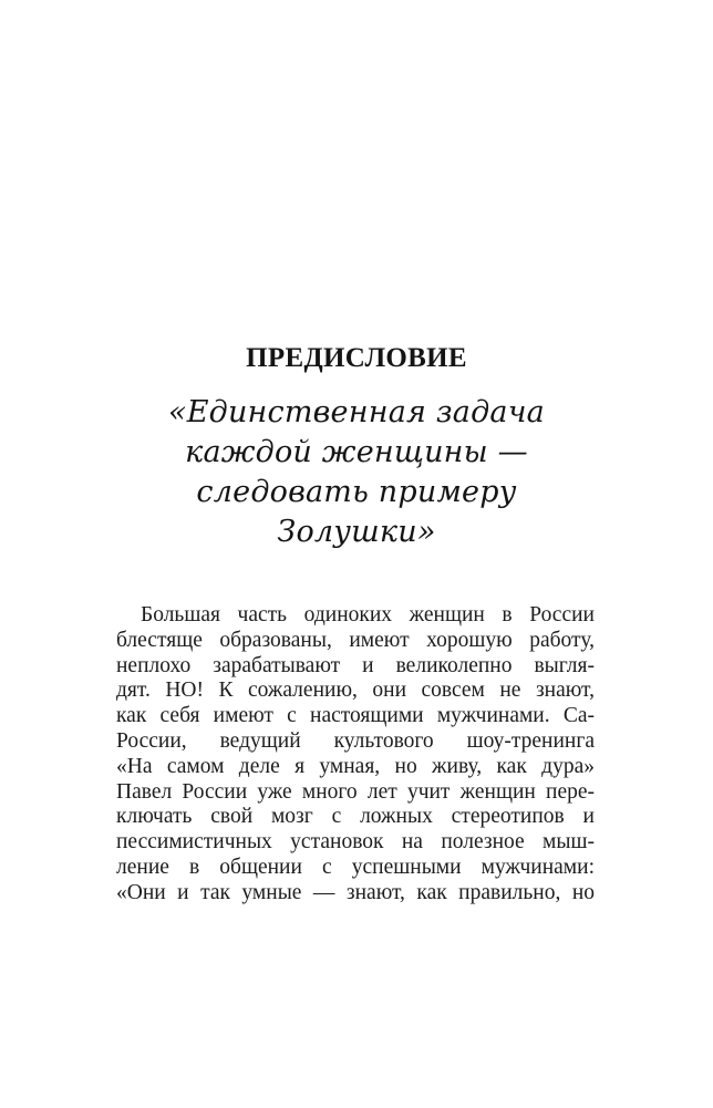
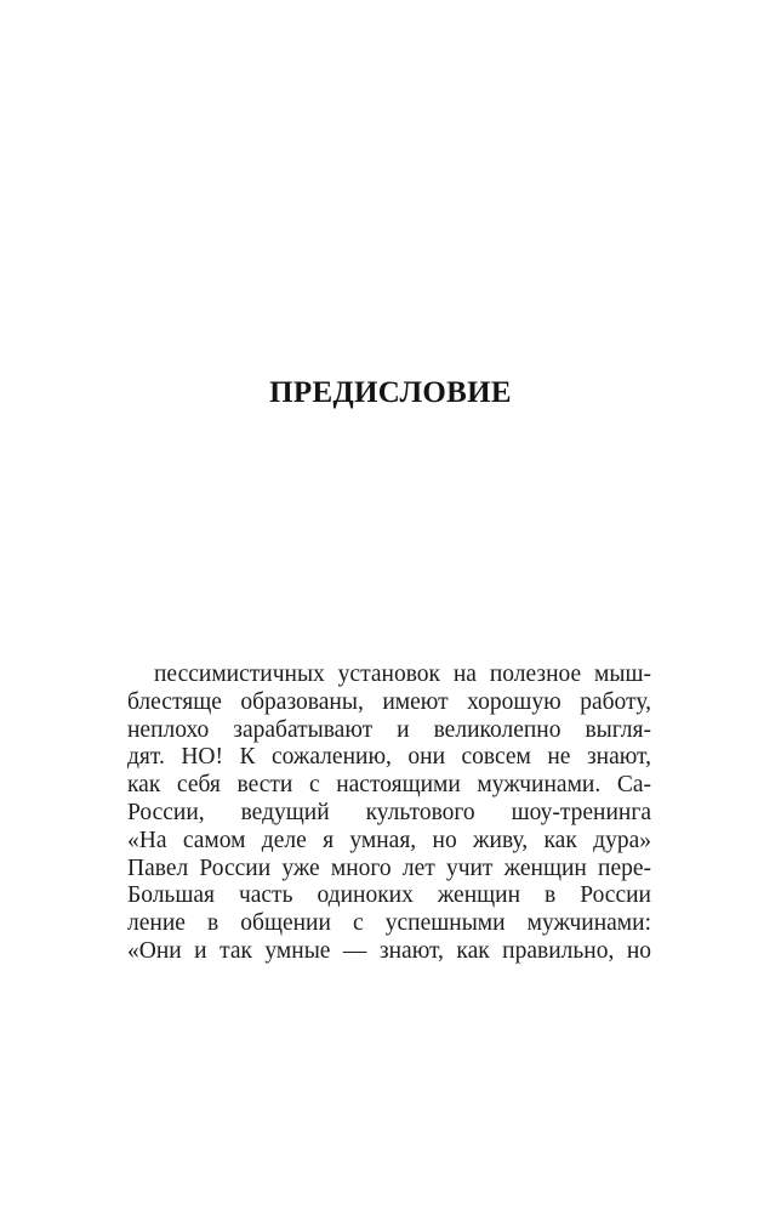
  ПРЕДИСЛОВИЕ
- «Единственная задача
- каждой женщины —
- следовать примеру
- Золушки»
- Большая часть одиноких женщин в России
+ пессимистичных установок на полезное мыш-
  блестяще образованы, имеют хорошую работу,
  неплохо зарабатывают и великолепно выгля-
  дят. НО! К сожалению, они совсем не знают,
- как себя имеют с настоящими мужчинами. Са-
+ как себя вести с настоящими мужчинами. Са-
  России, ведущий культового шоу-тренинга
  «На самом деле я умная, но живу, как дура»
  Павел России уже много лет учит женщин пере-
- ключать свой мозг с ложных стереотипов и
- пессимистичных установок на полезное мыш-
+ Большая часть одиноких женщин в России
  ление в общении с успешными мужчинами:
  «Они и так умные — знают, как правильно, но
